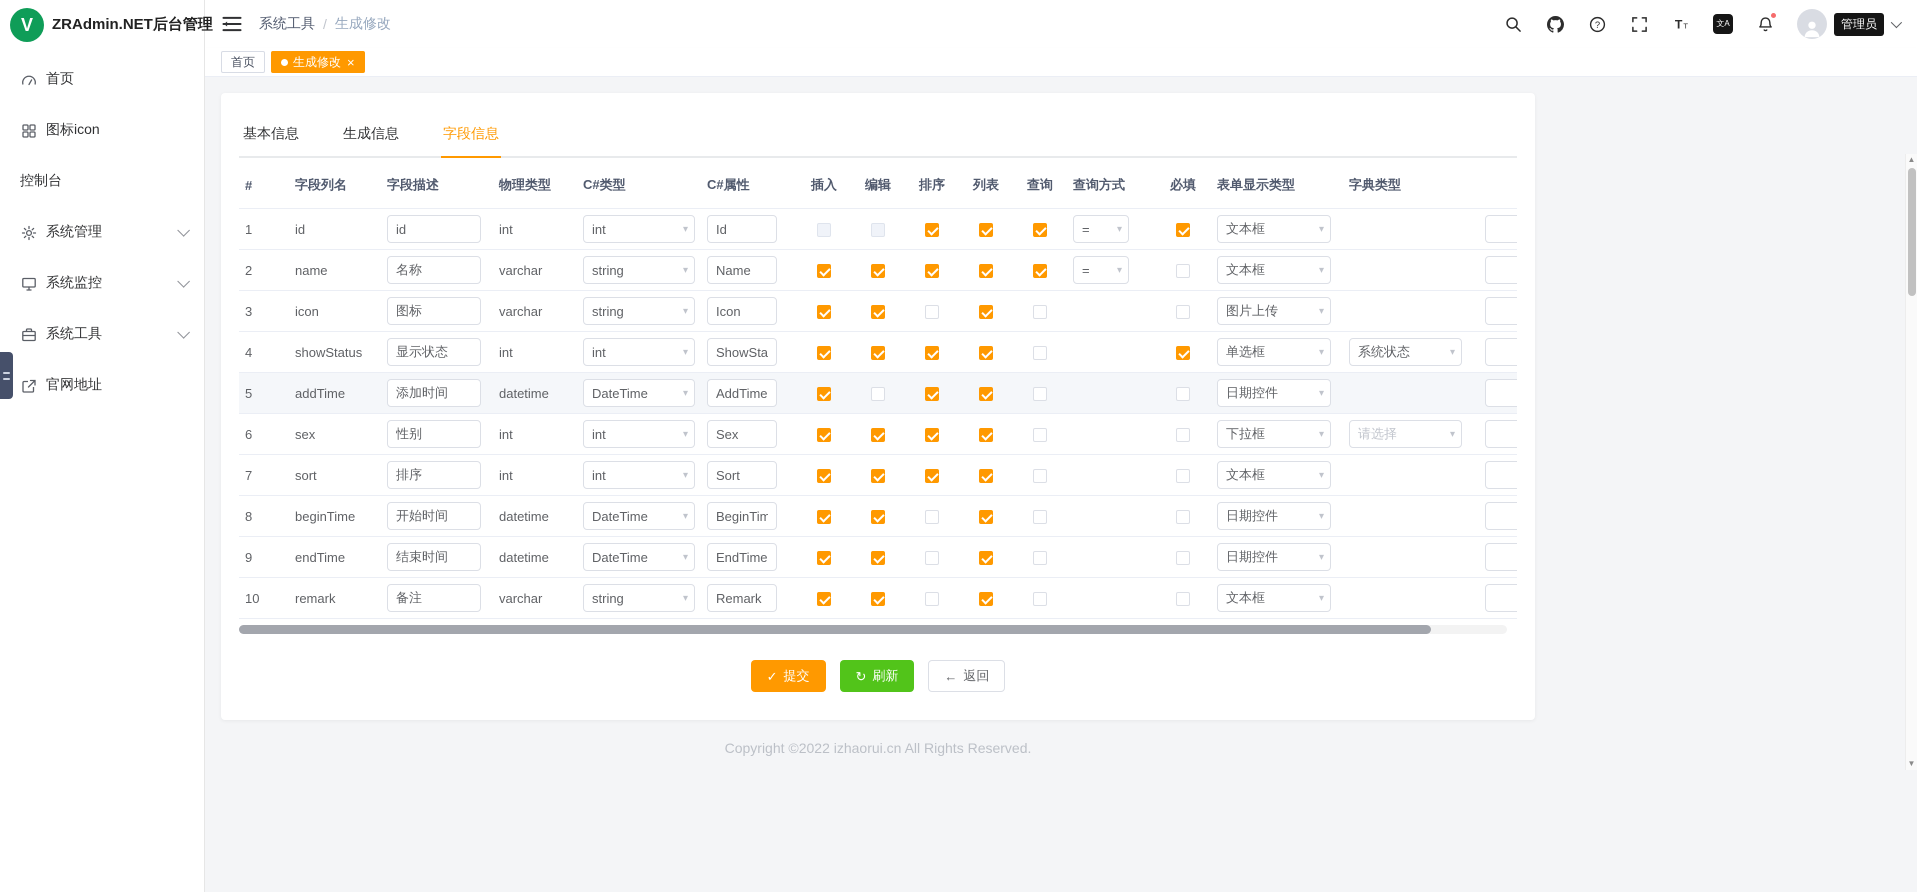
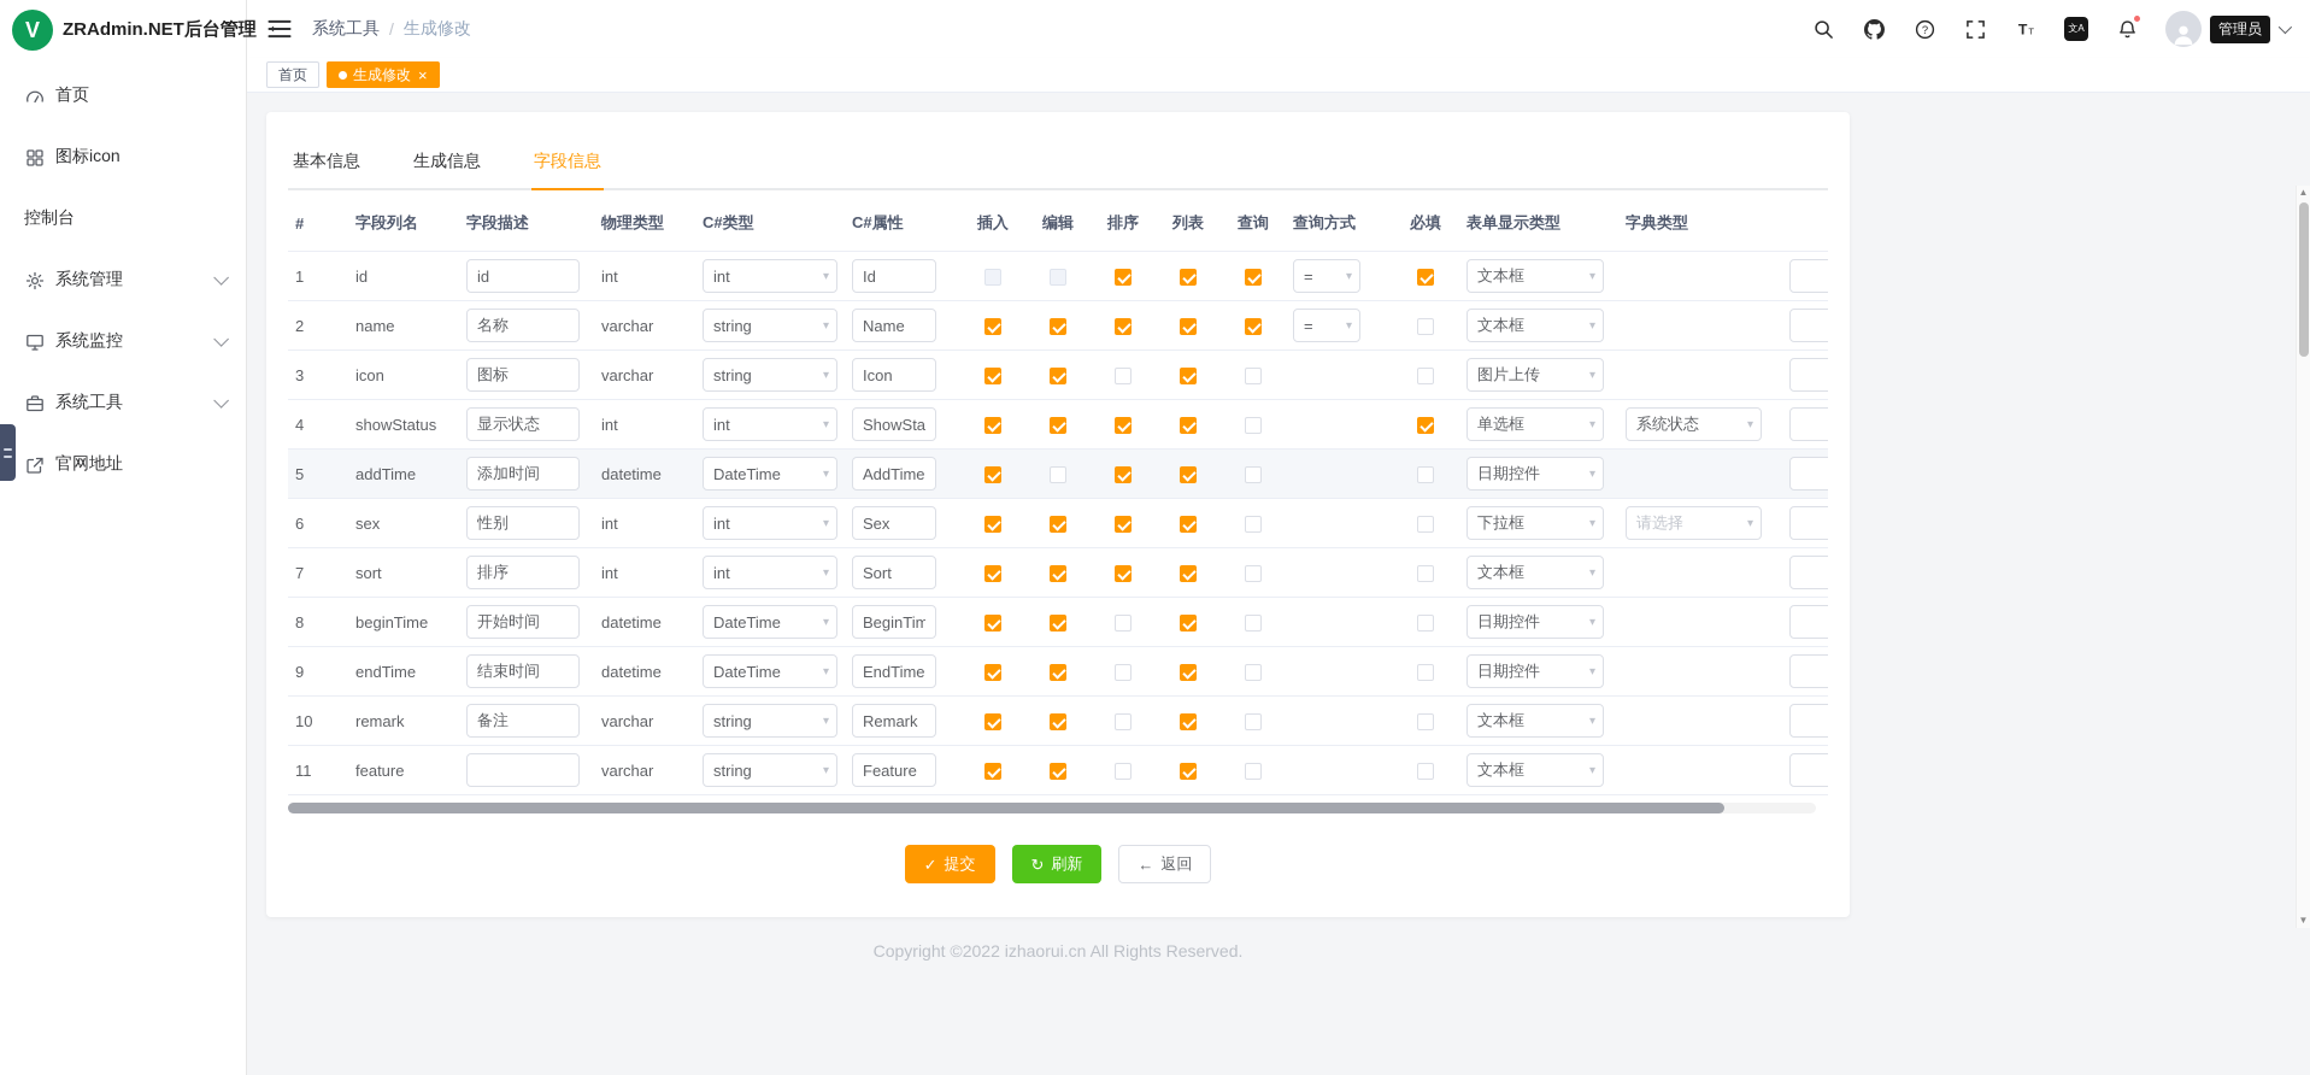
  V
  ZRAdmin.NET后台管理
  首页
  图标icon
  控制台
  系统管理
  系统监控
  系统工具
  官网地址
  系统工具
  /
  生成修改
  ?
  T
  T
  文A
  管理员
  首页
  生成修改
  ×
  基本信息
  生成信息
  字段信息
  #	字段列名	字段描述	物理类型	C#类型	C#属性	插入	编辑	排序	列表	查询	查询方式	必填	表单显示类型	字典类型
  1	id	id	int	int ▾	Id						= ▾		文本框 ▾
  2	name	名称	varchar	string ▾	Name						= ▾		文本框 ▾
  3	icon	图标	varchar	string ▾	Icon								图片上传 ▾
  4	showStatus	显示状态	int	int ▾	ShowSta								单选框 ▾	系统状态 ▾
  5	addTime	添加时间	datetime	DateTime ▾	AddTime								日期控件 ▾
  6	sex	性别	int	int ▾	Sex								下拉框 ▾	请选择 ▾
  7	sort	排序	int	int ▾	Sort								文本框 ▾
  8	beginTime	开始时间	datetime	DateTime ▾	BeginTim								日期控件 ▾
  9	endTime	结束时间	datetime	DateTime ▾	EndTime								日期控件 ▾
  10	remark	备注	varchar	string ▾	Remark								文本框 ▾
+ 11	feature		varchar	string ▾	Feature								文本框 ▾
  ✓
  提交
  ↻
  刷新
  ←
  返回
  Copyright ©2022 izhaorui.cn All Rights Reserved.
  ▲
  ▼
